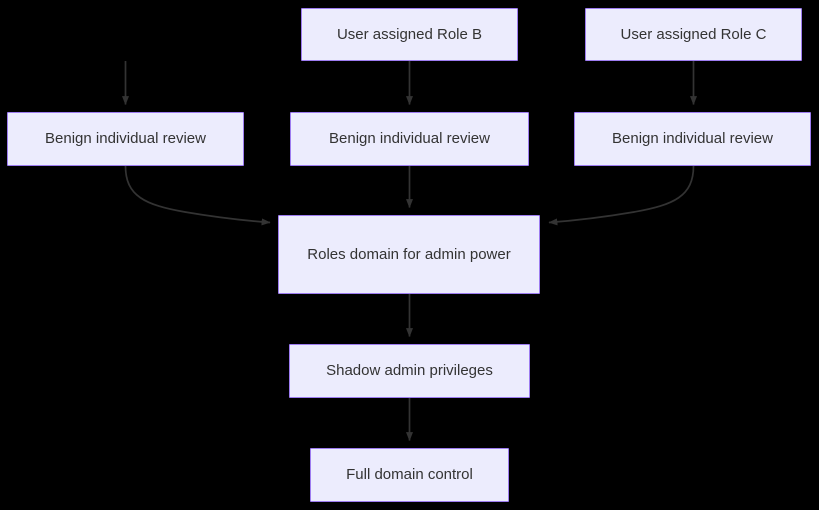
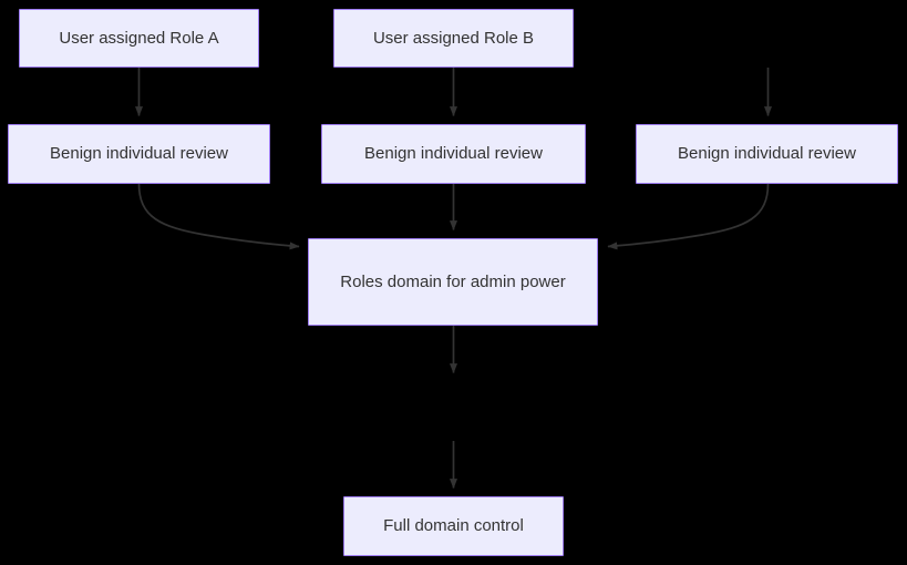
+ User assigned Role A
  User assigned Role B
- User assigned Role C
  Benign individual review
  Benign individual review
  Benign individual review
  Roles domain for admin power
- Shadow admin privileges
  Full domain control
